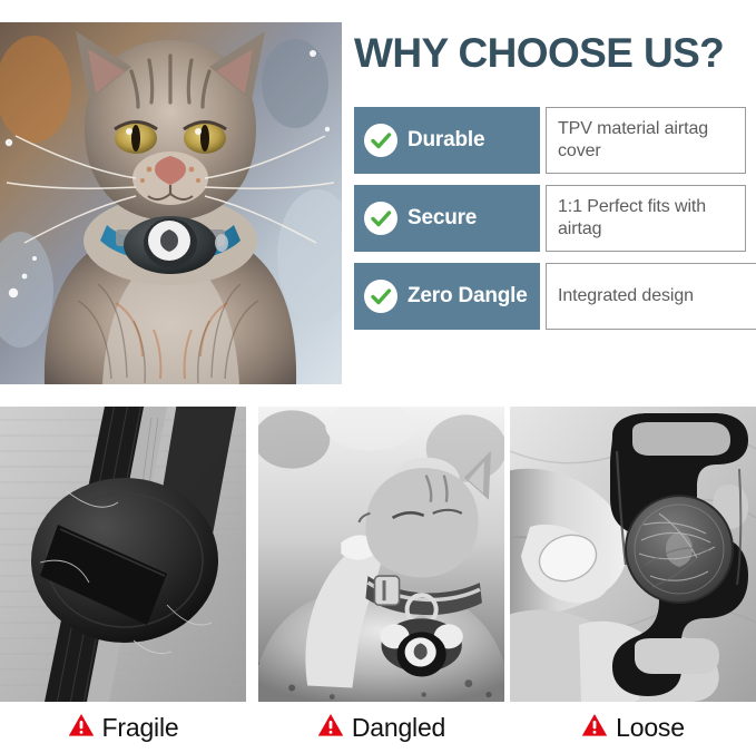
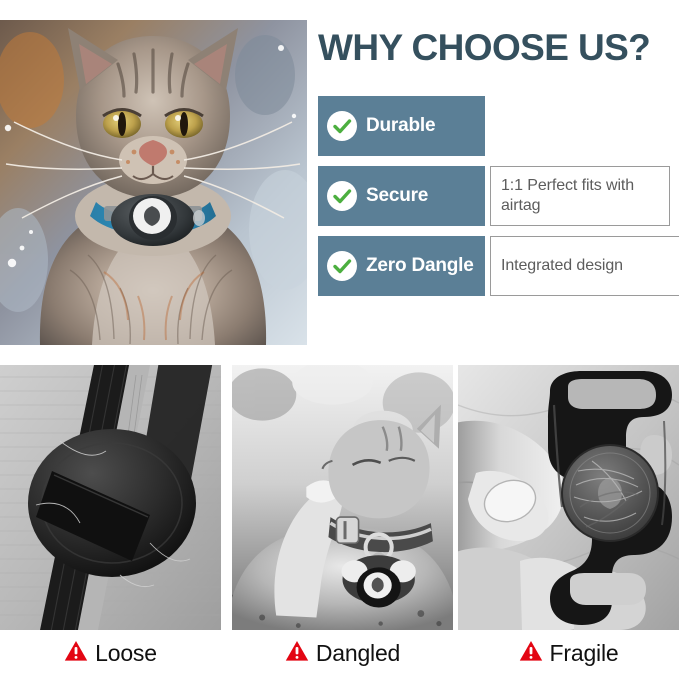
  WHY CHOOSE US?
  Durable
- TPV material airtag cover
  Secure
  1:1 Perfect fits with airtag
  Zero Dangle
  Integrated design
- Fragile
+ Loose
  Dangled
- Loose
+ Fragile
